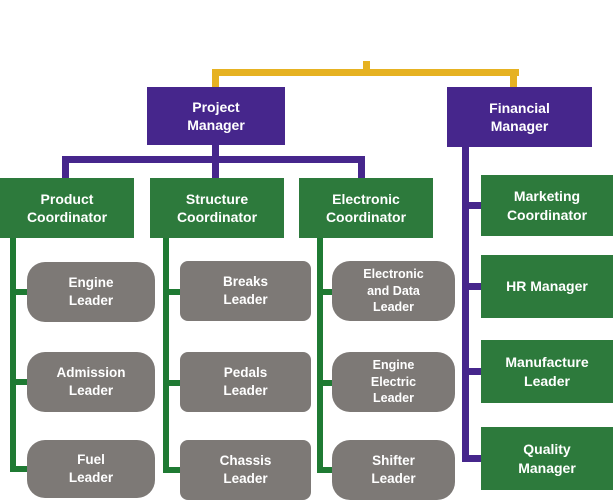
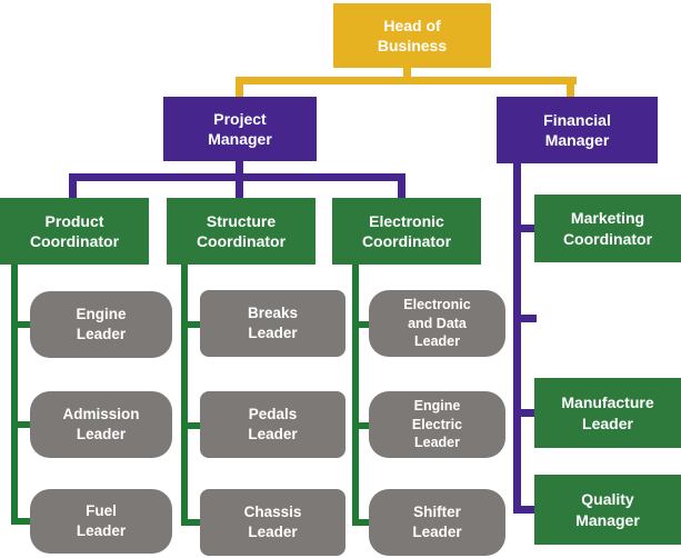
+ Head of
+ Business
  Project
  Manager
  Financial
  Manager
  Product
  Coordinator
  Structure
  Coordinator
  Electronic
  Coordinator
  Marketing
  Coordinator
- HR Manager
  Manufacture
  Leader
  Quality
  Manager
  Engine
  Leader
  Admission
  Leader
  Fuel
  Leader
  Breaks
  Leader
  Pedals
  Leader
  Chassis
  Leader
  Electronic
  and Data
  Leader
  Engine
  Electric
  Leader
  Shifter
  Leader
